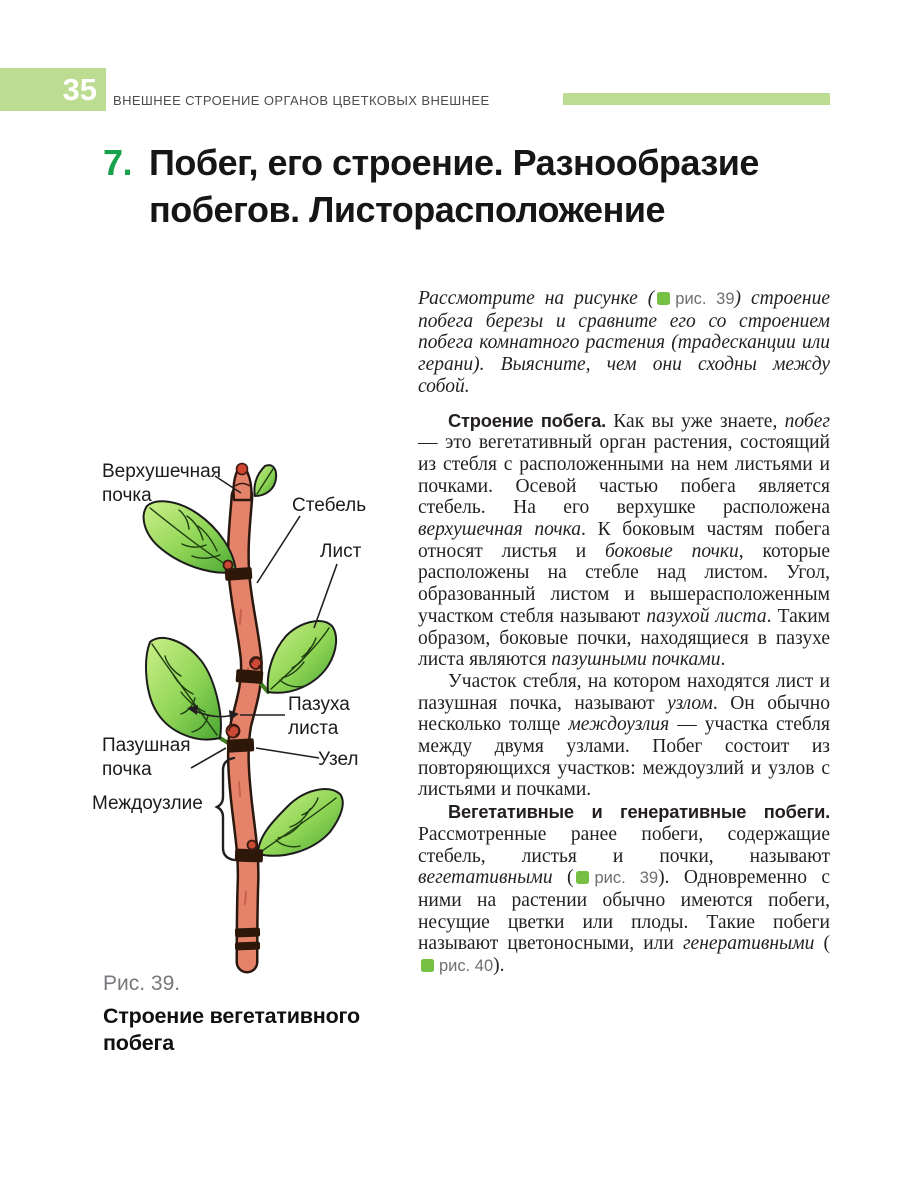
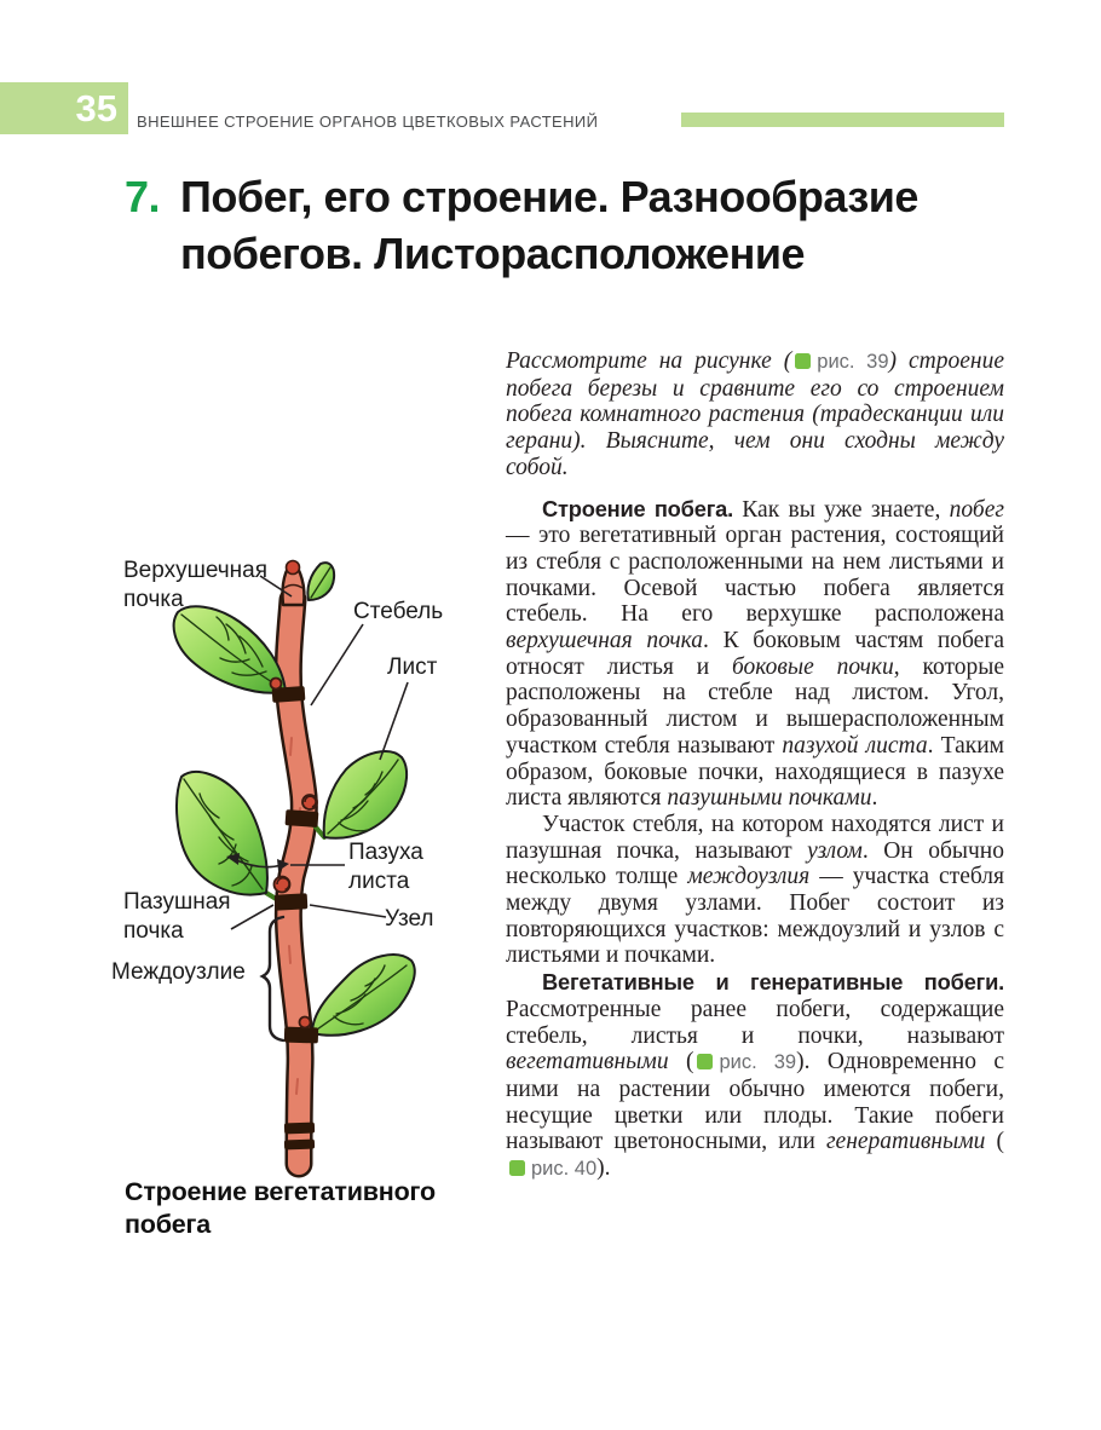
  35
- ВНЕШНЕЕ СТРОЕНИЕ ОРГАНОВ ЦВЕТКОВЫХ ВНЕШНЕЕ
+ ВНЕШНЕЕ СТРОЕНИЕ ОРГАНОВ ЦВЕТКОВЫХ РАСТЕНИЙ
  7.
  Побег, его строение. Разнообразие побегов. Листорасположение
  Верхушечная
  почка
  Стебель
  Лист
  Пазуха
  листа
  Узел
  Пазушная
  почка
  Междоузлие
- Рис. 39.
  Строение вегетативного побега
  Рассмотрите на рисунке ( рис. 39) строение побега березы и сравните его со строением побега комнатного растения (традесканции или герани). Выясните, чем они сходны между собой.
  Строение побега. Как вы уже знаете, побег — это вегетативный орган растения, состоящий из стебля с расположенными на нем листьями и почками. Осевой частью побега является стебель. На его верхушке расположена верхушечная почка. К боковым частям побега относят листья и боковые почки, которые расположены на стебле над листом. Угол, образованный листом и вышерасположенным участком стебля называют пазухой листа. Таким образом, боковые почки, находящиеся в пазухе листа являются пазушными почками.
  Участок стебля, на котором находятся лист и пазушная почка, называют узлом. Он обычно несколько толще междоузлия — участка стебля между двумя узлами. Побег состоит из повторяющихся участков: междоузлий и узлов с листьями и почками.
  Вегетативные и генеративные побеги. Рассмотренные ранее побеги, содержащие стебель, листья и почки, называют вегетативными ( рис. 39). Одновременно с ними на растении обычно имеются побеги, несущие цветки или плоды. Такие побеги называют цветоносными, или генеративными (рис. 40).
